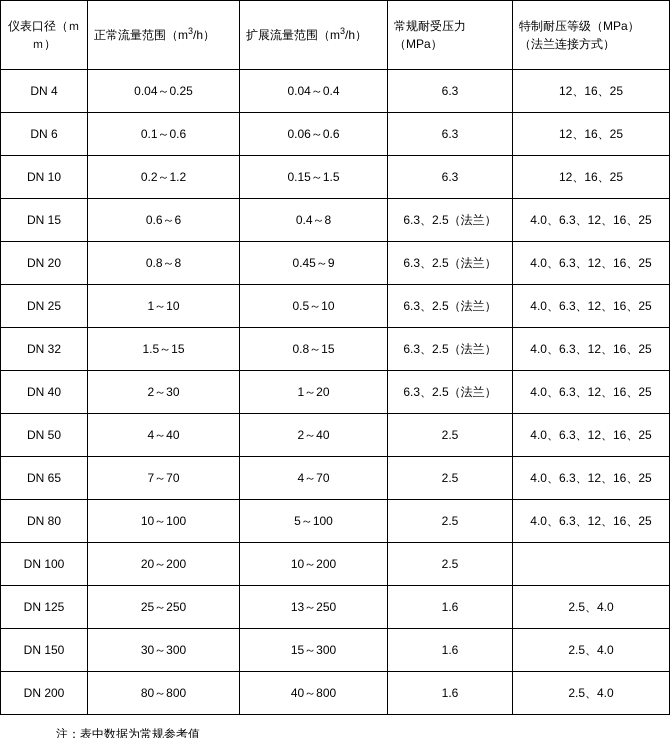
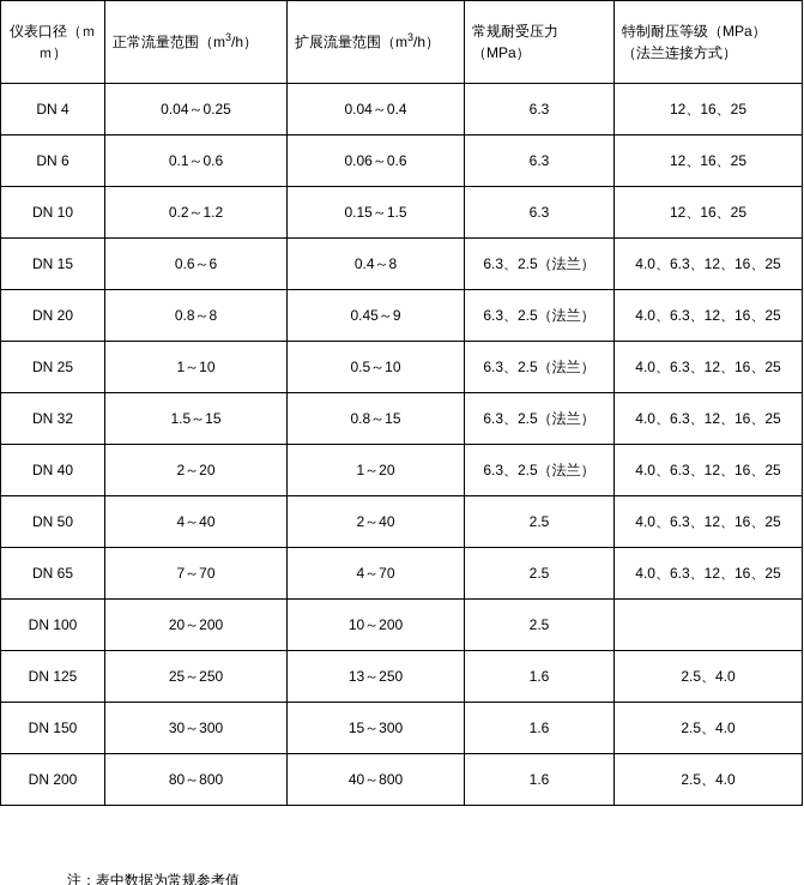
  仪表口径（ｍｍ）	正常流量范围（m3/h）	扩展流量范围（m3/h）	常规耐受压力（MPa）	特制耐压等级（MPa）（法兰连接方式）
  DN 4	0.04～0.25	0.04～0.4	6.3	12、16、25
  DN 6	0.1～0.6	0.06～0.6	6.3	12、16、25
  DN 10	0.2～1.2	0.15～1.5	6.3	12、16、25
  DN 15	0.6～6	0.4～8	6.3、2.5（法兰）	4.0、6.3、12、16、25
  DN 20	0.8～8	0.45～9	6.3、2.5（法兰）	4.0、6.3、12、16、25
  DN 25	1～10	0.5～10	6.3、2.5（法兰）	4.0、6.3、12、16、25
  DN 32	1.5～15	0.8～15	6.3、2.5（法兰）	4.0、6.3、12、16、25
- DN 40	2～30	1～20	6.3、2.5（法兰）	4.0、6.3、12、16、25
+ DN 40	2～20	1～20	6.3、2.5（法兰）	4.0、6.3、12、16、25
  DN 50	4～40	2～40	2.5	4.0、6.3、12、16、25
  DN 65	7～70	4～70	2.5	4.0、6.3、12、16、25
- DN 80	10～100	5～100	2.5	4.0、6.3、12、16、25
  DN 100	20～200	10～200	2.5
  DN 125	25～250	13～250	1.6	2.5、4.0
  DN 150	30～300	15～300	1.6	2.5、4.0
  DN 200	80～800	40～800	1.6	2.5、4.0
  注：表中数据为常规参考值
